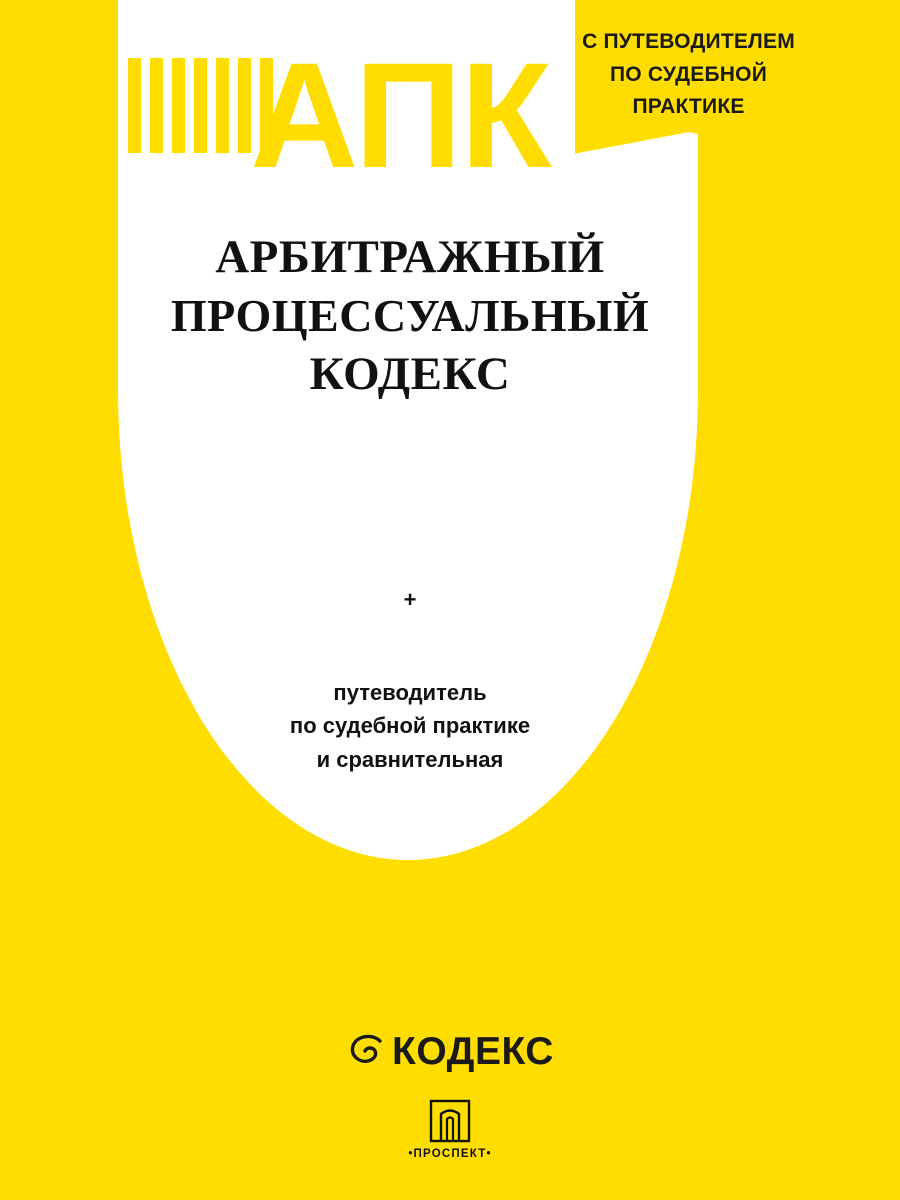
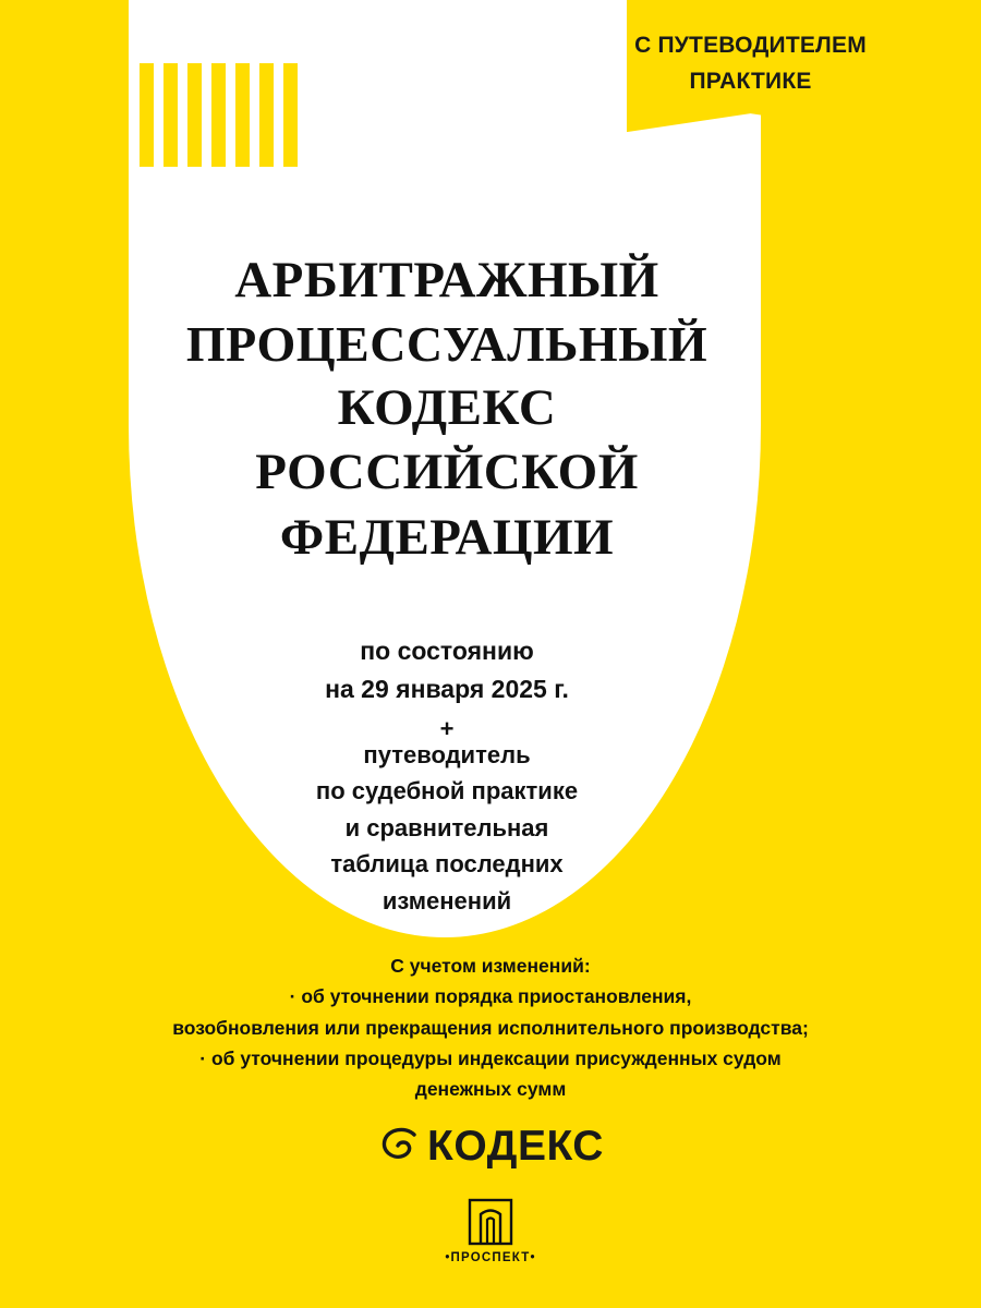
- АПК
  С ПУТЕВОДИТЕЛЕМ
- ПО СУДЕБНОЙ
  ПРАКТИКЕ
  АРБИТРАЖНЫЙ
  ПРОЦЕССУАЛЬНЫЙ
  КОДЕКС
+ РОССИЙСКОЙ
+ ФЕДЕРАЦИИ
+ по состоянию
+ на 29 января 2025 г.
  +
  путеводитель
  по судебной практике
  и сравнительная
+ таблица последних
+ изменений
+ С учетом изменений:
+ · об уточнении порядка приостановления,
+ возобновления или прекращения исполнительного производства;
+ · об уточнении процедуры индексации присужденных судом
+ денежных сумм
  КОДЕКС
  •ПРОСПЕКТ•
